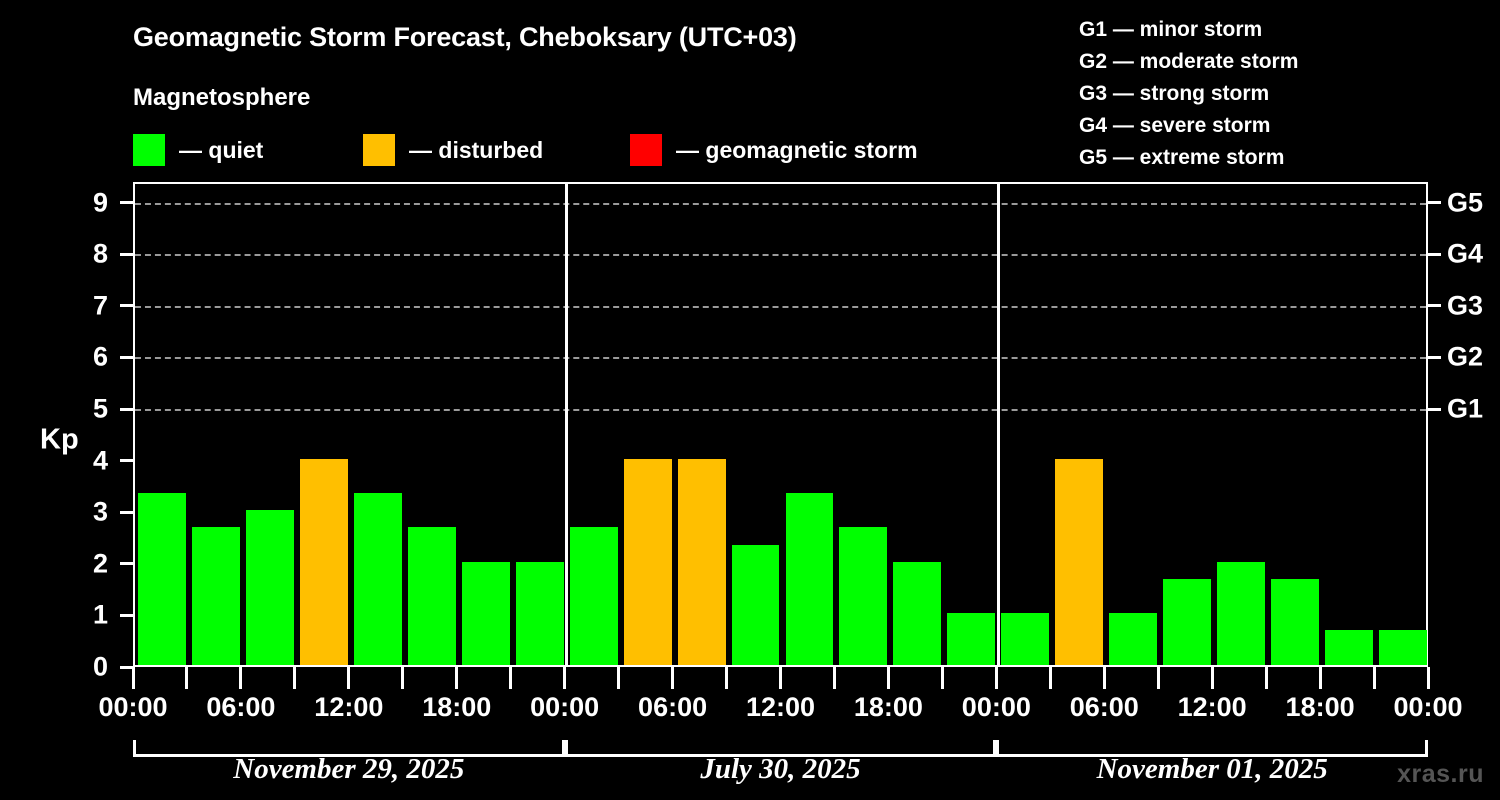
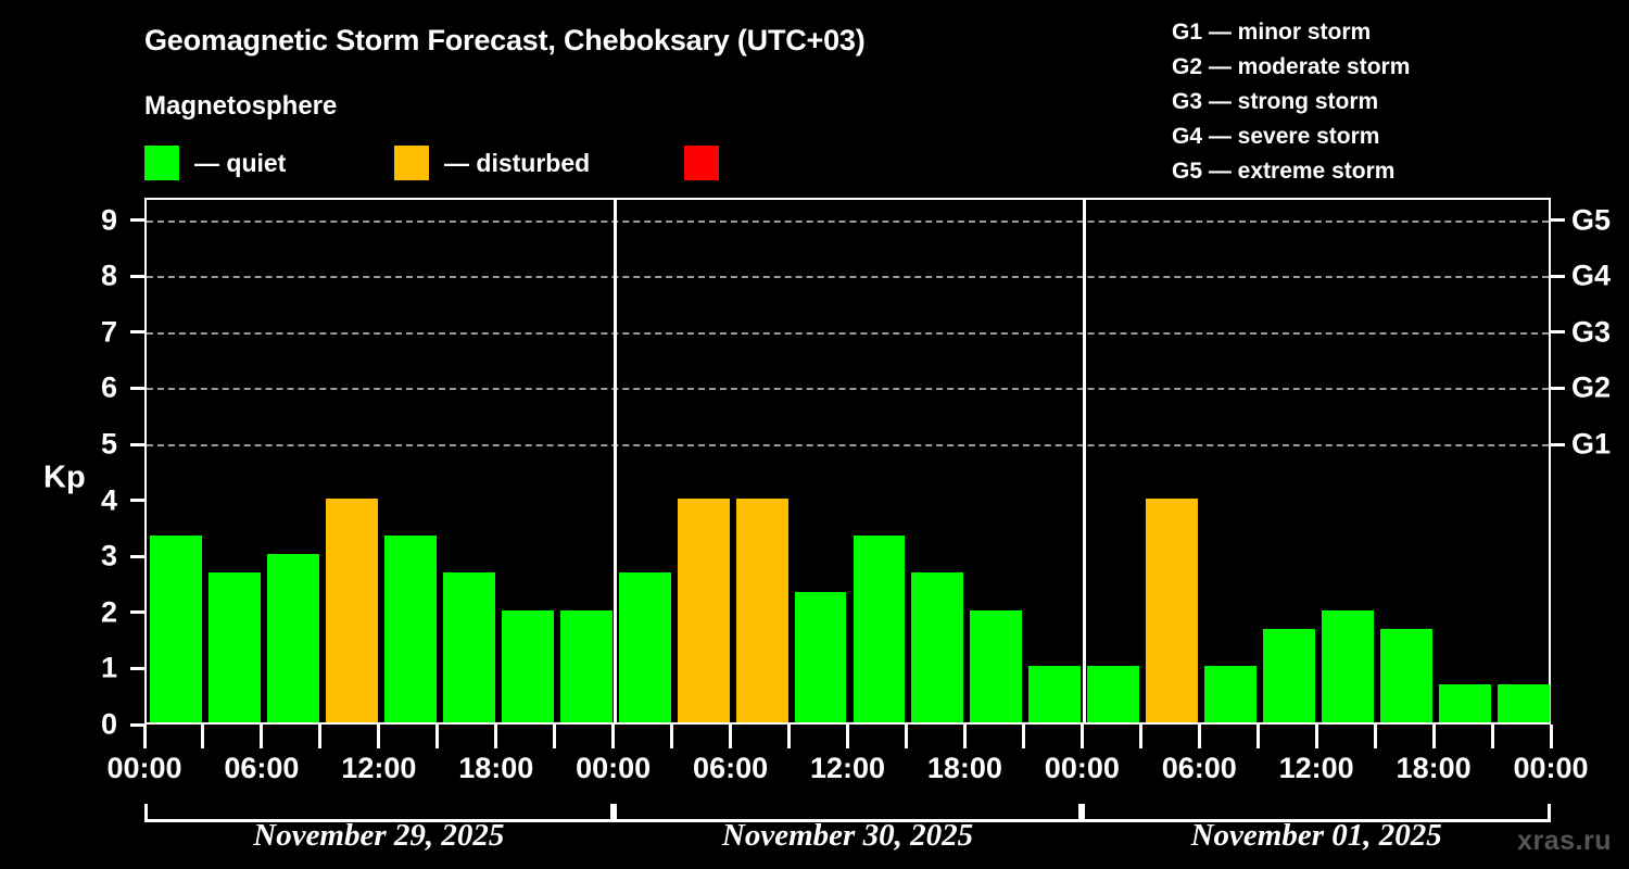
  Geomagnetic Storm Forecast, Cheboksary (UTC+03)
  Magnetosphere
  — quiet
  — disturbed
- — geomagnetic storm
  G1 — minor storm
  G2 — moderate storm
  G3 — strong storm
  G4 — severe storm
  G5 — extreme storm
  0
  1
  2
  3
  4
  5
  6
  7
  8
  9
  Kp
  G1
  G2
  G3
  G4
  G5
  00:00
  06:00
  12:00
  18:00
  00:00
  06:00
  12:00
  18:00
  00:00
  06:00
  12:00
  18:00
  00:00
  November 29, 2025
- July 30, 2025
+ November 30, 2025
  November 01, 2025
  xras.ru
